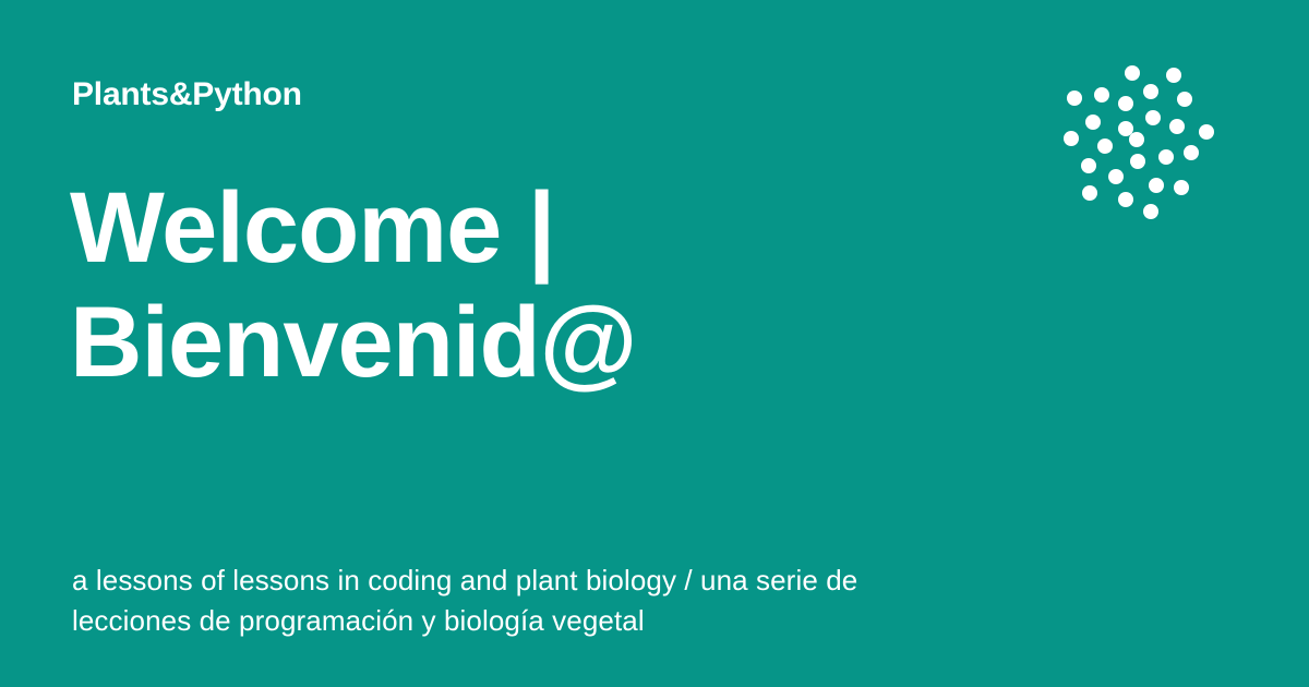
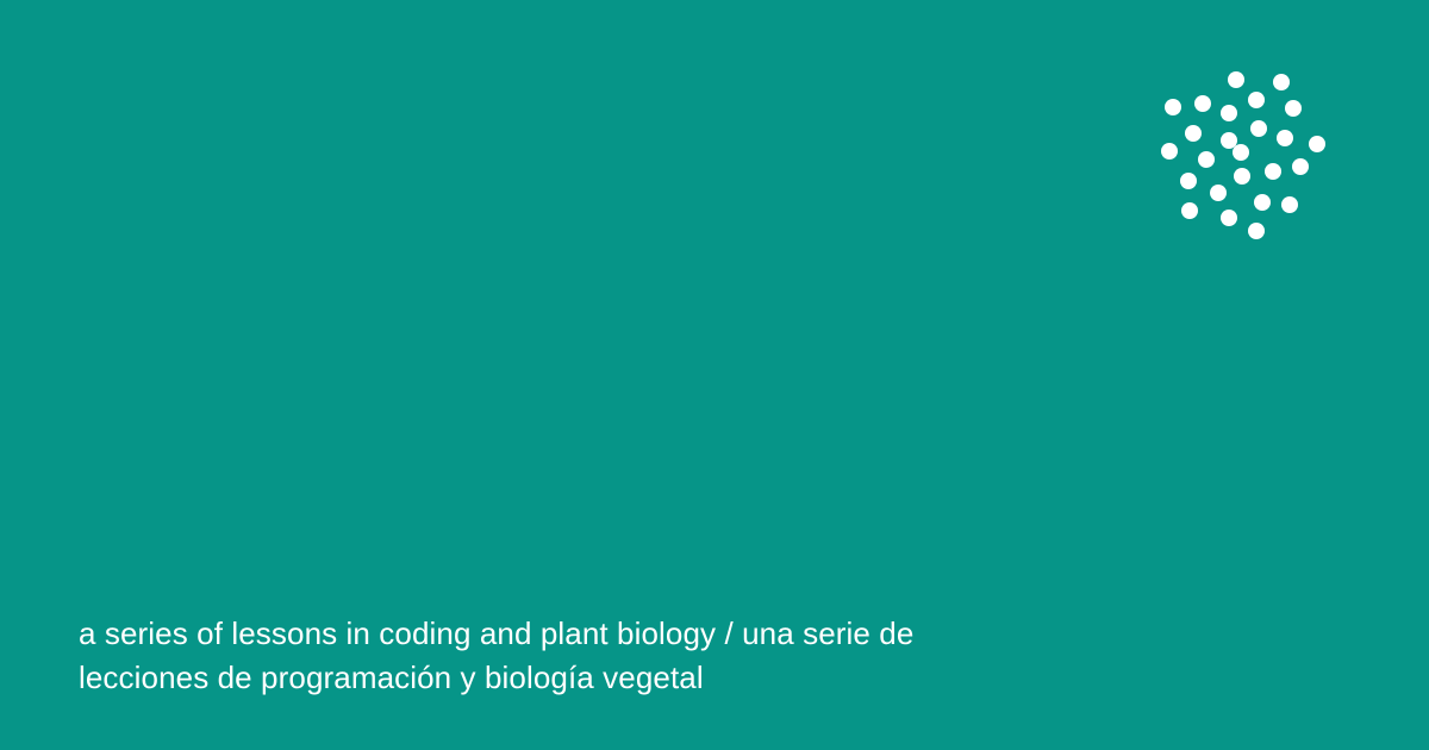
- Plants&Python
- Welcome |
- Bienvenid@
- a lessons of lessons in coding and plant biology / una serie de lecciones de programación y biología vegetal
+ a series of lessons in coding and plant biology / una serie de lecciones de programación y biología vegetal
